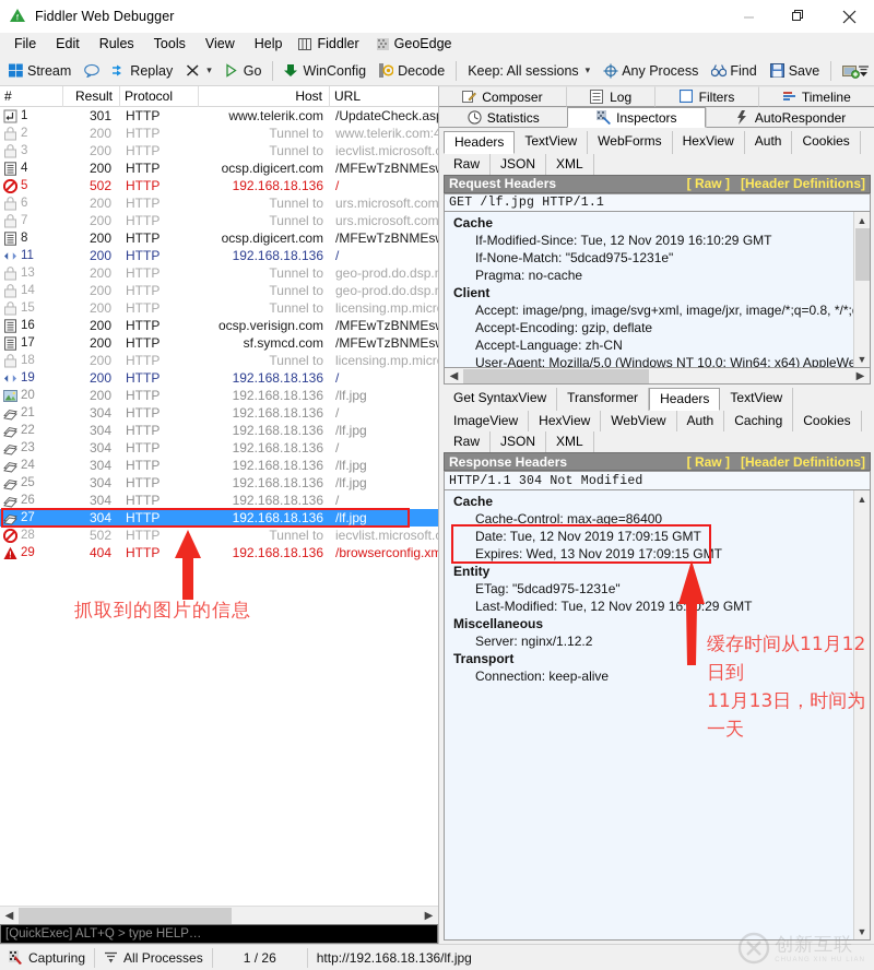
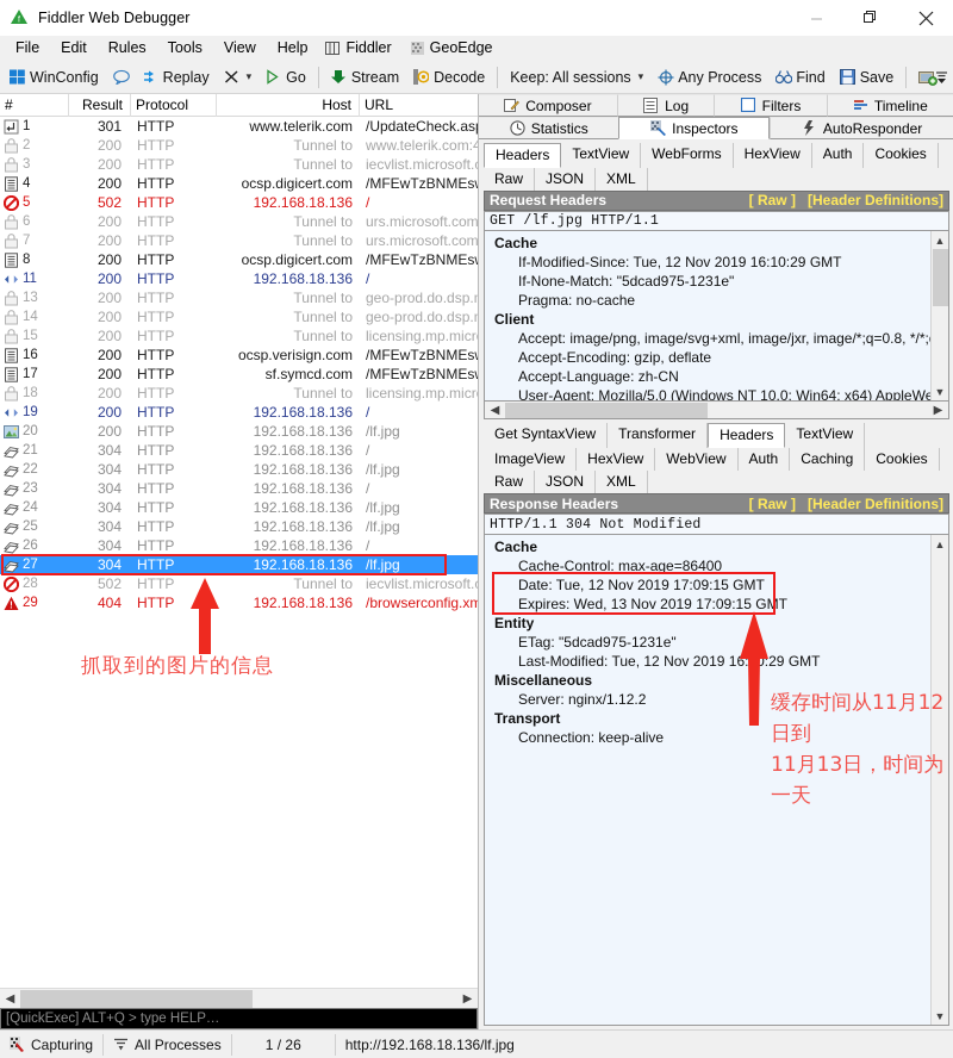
  Fiddler Web Debugger
  File
  Edit
  Rules
  Tools
  View
  Help
  Fiddler
  GeoEdge
- Stream
+ WinConfig
  Replay
  ▾
  Go
- WinConfig
+ Stream
  Decode
  Keep: All sessions
  ▾
  Any Process
  Find
  Save
  #
  Result
  Protocol
  Host
  URL
  1
  301
  HTTP
  www.telerik.com
  2
  200
  HTTP
  Tunnel to
  www.telerik.com:4
  3
  200
  HTTP
  Tunnel to
  iecvlist.microsoft.
  4
  200
  HTTP
  ocsp.digicert.com
  5
  502
  HTTP
  192.168.18.136
  /
  6
  200
  HTTP
  Tunnel to
  urs.microsoft.com
  7
  200
  HTTP
  Tunnel to
  urs.microsoft.com
  8
  200
  HTTP
  ocsp.digicert.com
  11
  200
  HTTP
  192.168.18.136
  /
  13
  200
  HTTP
  Tunnel to
  14
  200
  HTTP
  Tunnel to
  15
  200
  HTTP
  Tunnel to
  16
  200
  HTTP
  ocsp.verisign.com
  17
  200
  HTTP
  sf.symcd.com
  18
  200
  HTTP
  Tunnel to
  19
  200
  HTTP
  192.168.18.136
  /
  20
  200
  HTTP
  192.168.18.136
  /lf.jpg
  21
  304
  HTTP
  192.168.18.136
  /
  22
  304
  HTTP
  192.168.18.136
  /lf.jpg
  23
  304
  HTTP
  192.168.18.136
  /
  24
  304
  HTTP
  192.168.18.136
  /lf.jpg
  25
  304
  HTTP
  192.168.18.136
  /lf.jpg
  26
  304
  HTTP
  192.168.18.136
  /
  27
  304
  HTTP
  192.168.18.136
  /lf.jpg
  28
  502
  HTTP
  Tunnel to
  iecvlist.microsoft.
  !
  29
  404
  HTTP
  192.168.18.136
  /browserconfig.xm
  抓取到的图片的信息
  ◀
  ▶
  [QuickExec] ALT+Q > type HELP…
  Composer
  Log
  Filters
  Timeline
  Statistics
  Inspectors
  AutoResponder
  Headers
  TextView
  WebForms
  HexView
  Auth
  Cookies
  Raw
  JSON
  XML
  Request Headers
  [ Raw ]
  [Header Definitions]
  GET /lf.jpg HTTP/1.1
  Cache
  If-Modified-Since: Tue, 12 Nov 2019 16:10:29 GMT
  If-None-Match: "5dcad975-1231e"
  Pragma: no-cache
  Client
  Accept: image/png, image/svg+xml, image/jxr, image/*;q=0.8, */*;
  Accept-Encoding: gzip, deflate
  Accept-Language: zh-CN
  User-Agent: Mozilla/5.0 (Windows NT 10.0; Win64; x64) AppleW
  ▲
  ▼
  ◀
  ▶
  Get SyntaxView
  Transformer
  Headers
  TextView
  ImageView
  HexView
  WebView
  Auth
  Caching
  Cookies
  Raw
  JSON
  XML
  Response Headers
  [ Raw ]
  [Header Definitions]
  HTTP/1.1 304 Not Modified
  Cache
  Cache-Control: max-age=86400
  Date: Tue, 12 Nov 2019 17:09:15 GMT
  Expires: Wed, 13 Nov 2019 17:09:15 GMT
  Entity
  ETag: "5dcad975-1231e"
  Last-Modified: Tue, 12 Nov 2019 16:0:29 GMT
  Miscellaneous
  Server: nginx/1.12.2
  Transport
  Connection: keep-alive
  ▲
  ▼
  缓存时间从11月12日到
  11月13日，时间为一天
  Capturing
  All Processes
  1 / 26
  http://192.168.18.136/lf.jpg
- 创新互联
